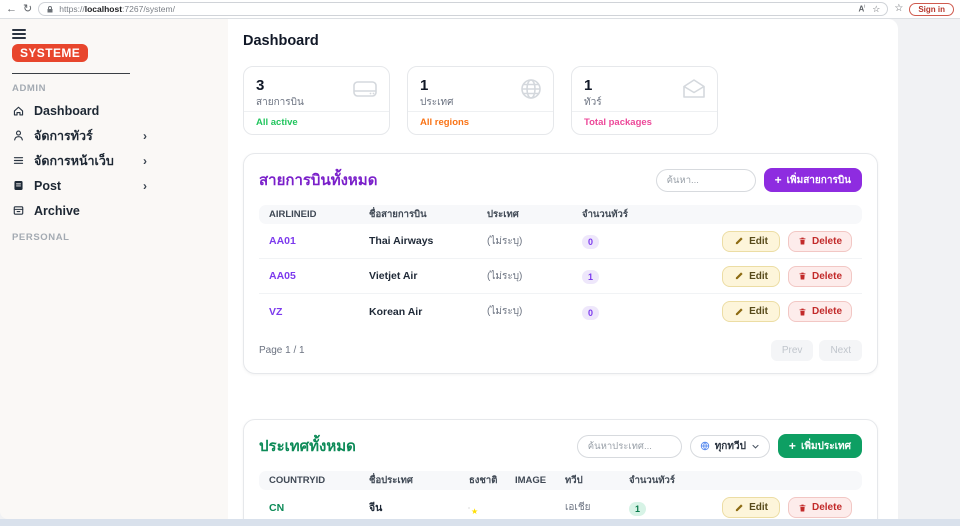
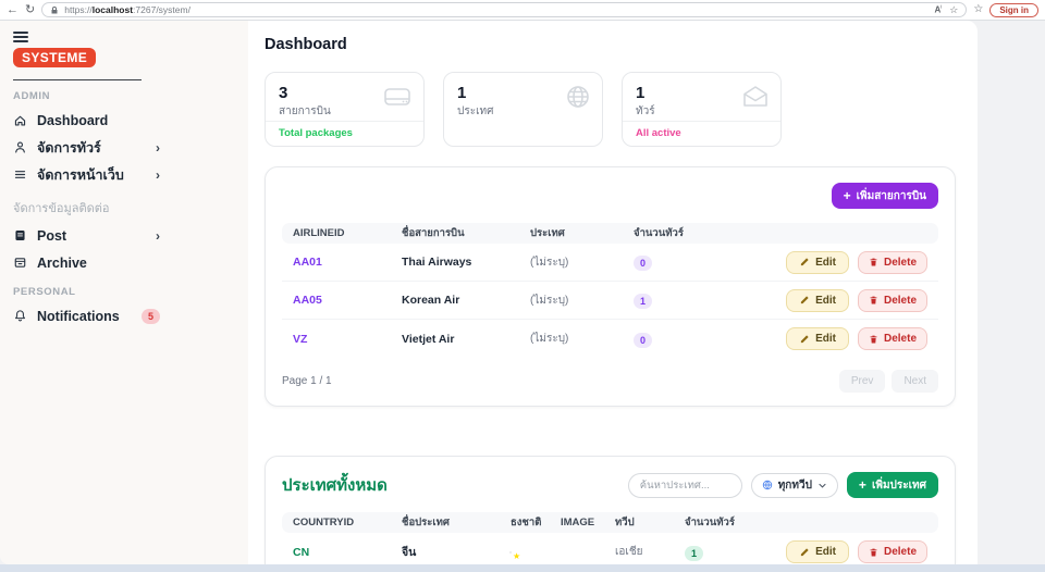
  ←
  ↻
  https://localhost:7267/system/
  ☆
  ☆
  Sign in
  SYSTEME
  ADMIN
  Dashboard
  จัดการทัวร์
  ›
  จัดการหน้าเว็บ
  ›
+ จัดการข้อมูลติดต่อ
  Post
  ›
  Archive
  PERSONAL
+ Notifications
+ 5
  Dashboard
  3
  สายการบิน
- All active
+ Total packages
  1
  ประเทศ
- All regions
  1
  ทัวร์
- Total packages
+ All active
- สายการบินทั้งหมด
- ค้นหา...
  +
  เพิ่มสายการบิน
  AIRLINEID
  ชื่อสายการบิน
  ประเทศ
  จำนวนทัวร์
  AA01
  Thai Airways
  (ไม่ระบุ)
  0
  Edit
  Delete
  AA05
- Vietjet Air
+ Korean Air
  (ไม่ระบุ)
  1
  Edit
  Delete
  VZ
- Korean Air
+ Vietjet Air
  (ไม่ระบุ)
  0
  Edit
  Delete
  Page 1 / 1
  Prev
  Next
  ประเทศทั้งหมด
  ค้นหาประเทศ...
  ทุกทวีป
  +
  เพิ่มประเทศ
  COUNTRYID
  ชื่อประเทศ
  ธงชาติ
  IMAGE
  ทวีป
  จำนวนทัวร์
  CN
  จีน
  ★
  เอเชีย
  1
  Edit
  Delete
